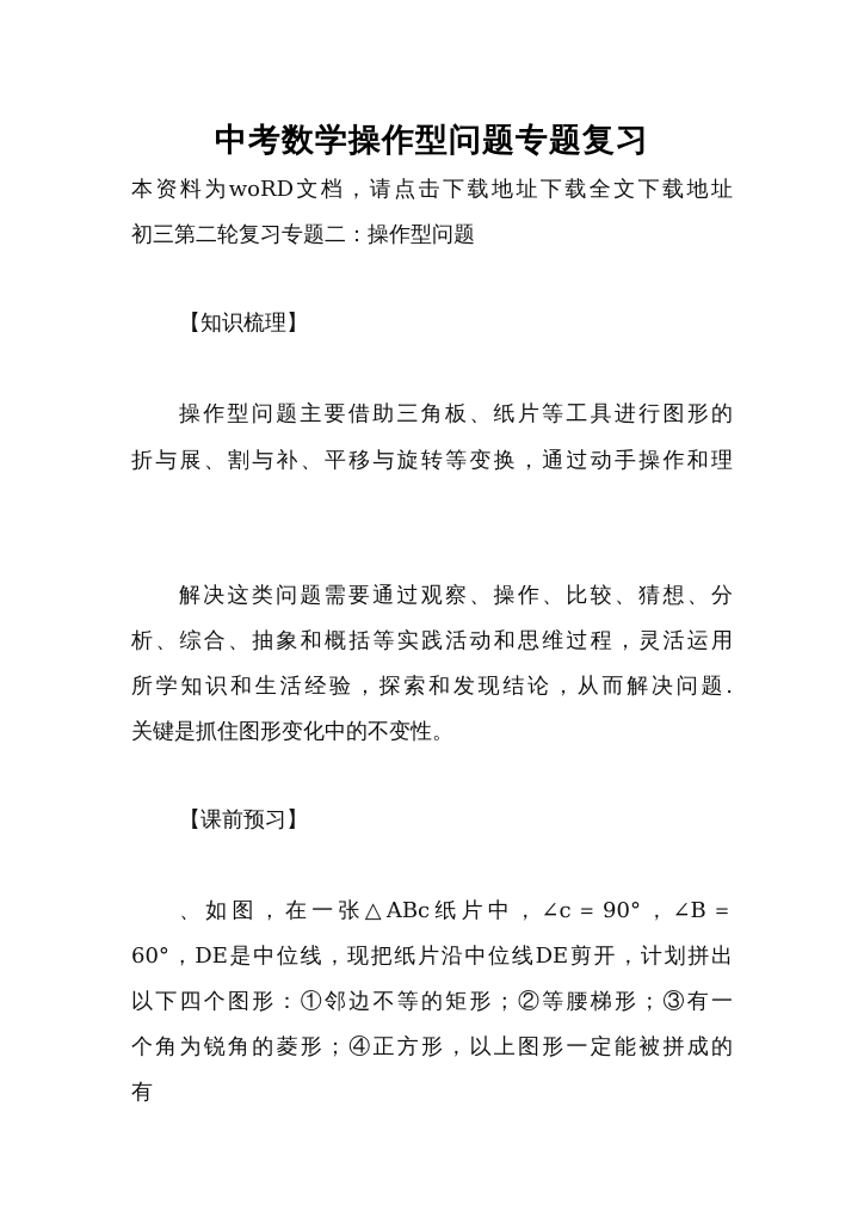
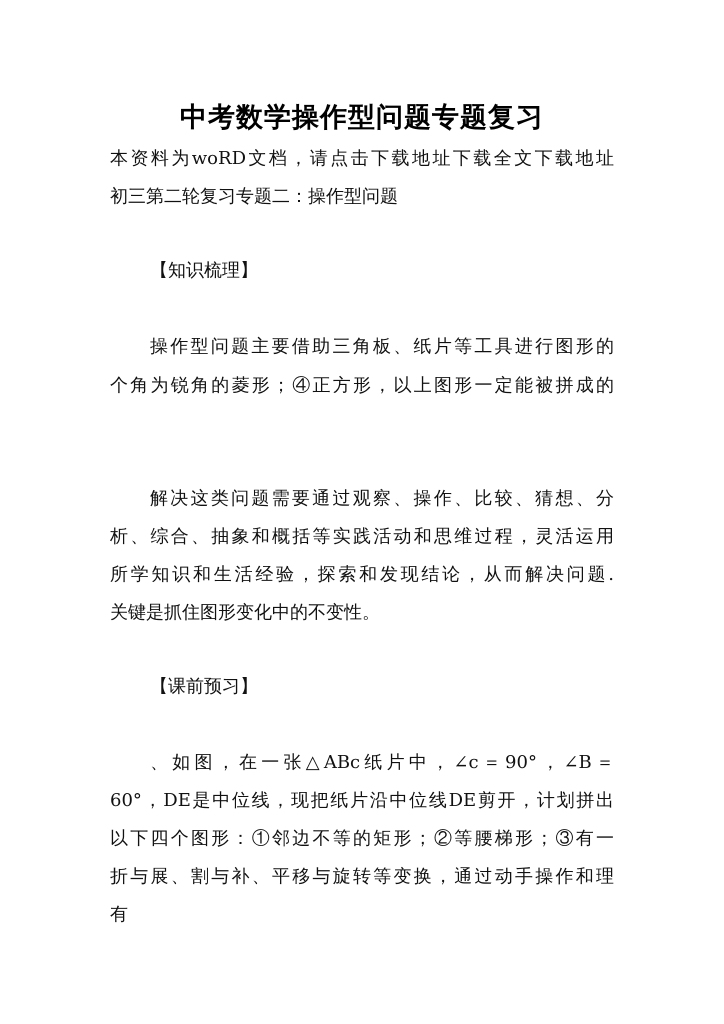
  中考数学操作型问题专题复习
  本资料为woRD文档，请点击下载地址下载全文下载地址
  初三第二轮复习专题二：操作型问题
  【知识梳理】
  操作型问题主要借助三角板、纸片等工具进行图形的
- 折与展、割与补、平移与旋转等变换，通过动手操作和理
+ 个角为锐角的菱形；④正方形，以上图形一定能被拼成的
  解决这类问题需要通过观察、操作、比较、猜想、分
  析、综合、抽象和概括等实践活动和思维过程，灵活运用
  所学知识和生活经验，探索和发现结论，从而解决问题.
  关键是抓住图形变化中的不变性。
  【课前预习】
  、如图，在一张△ABc纸片中，∠c＝90°，∠B＝
  60°，DE是中位线，现把纸片沿中位线DE剪开，计划拼出
  以下四个图形：①邻边不等的矩形；②等腰梯形；③有一
- 个角为锐角的菱形；④正方形，以上图形一定能被拼成的
+ 折与展、割与补、平移与旋转等变换，通过动手操作和理
  有
